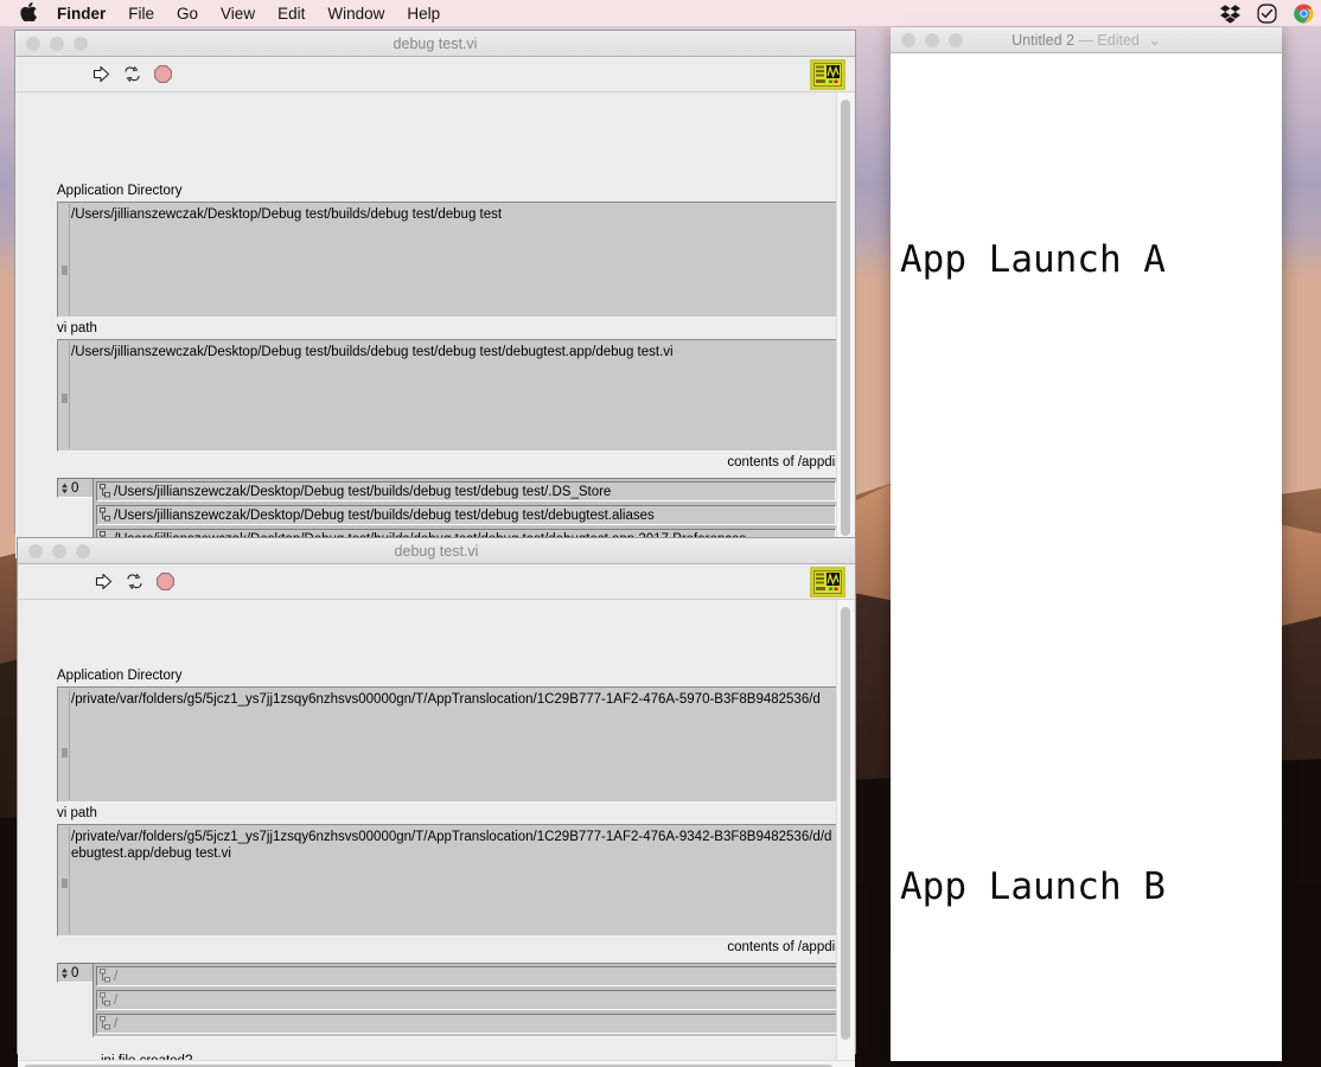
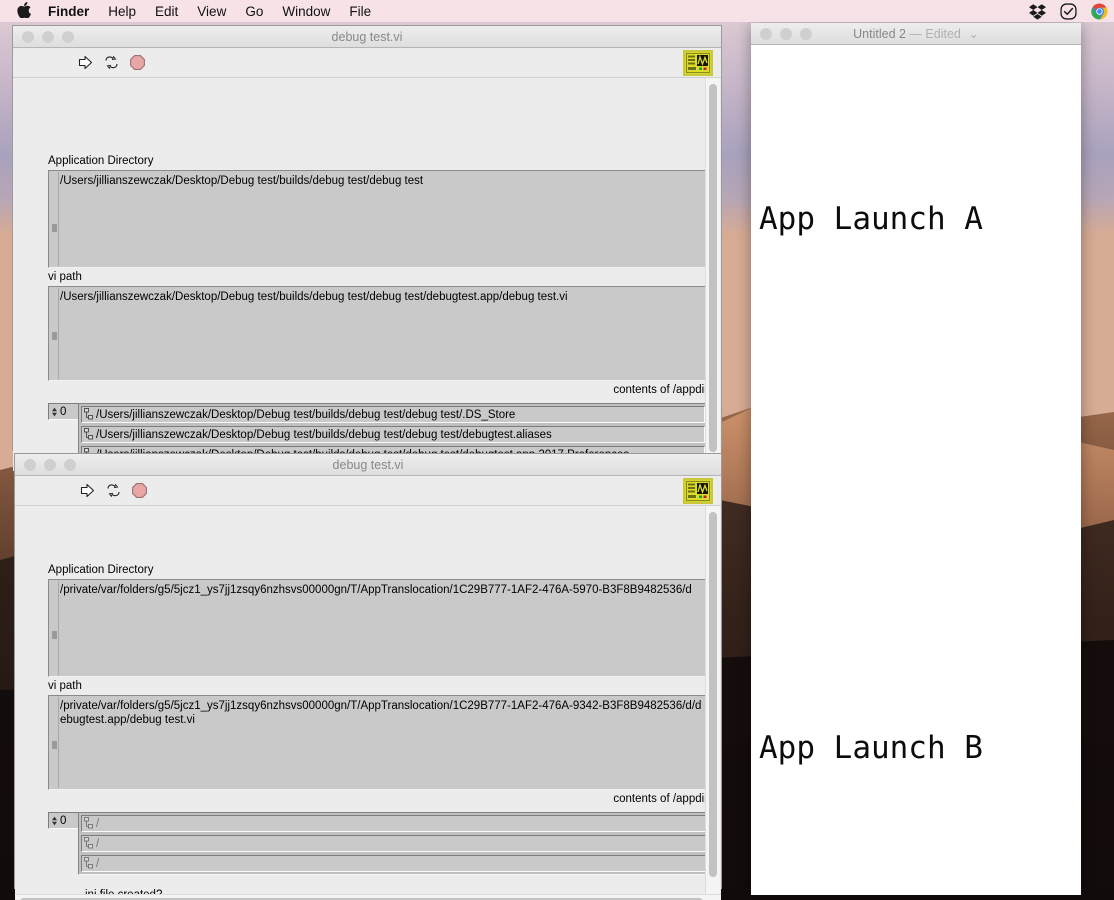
  Finder
- File
+ Help
- Go
+ Edit
  View
- Edit
+ Go
  Window
- Help
+ File
  debug test.vi
  Application Directory
  /Users/jillianszewczak/Desktop/Debug test/builds/debug test/debug test
  vi path
  /Users/jillianszewczak/Desktop/Debug test/builds/debug test/debug test/debugtest.app/debug test.vi
  contents of /appdi
  0
  /Users/jillianszewczak/Desktop/Debug test/builds/debug test/debug test/.DS_Store
  /Users/jillianszewczak/Desktop/Debug test/builds/debug test/debug test/debugtest.aliases
  debug test.vi
  Application Directory
  /private/var/folders/g5/5jcz1_ys7jj1zsqy6nzhsvs00000gn/T/AppTranslocation/1C29B777-1AF2-476A-5970-B3F8B9482536/d
  vi path
  /private/var/folders/g5/5jcz1_ys7jj1zsqy6nzhsvs00000gn/T/AppTranslocation/1C29B777-1AF2-476A-9342-B3F8B9482536/d/debugtest.app/debug test.vi
  contents of /appdi
  0
  /
  /
  /
  Untitled 2 — Edited ⌄
  App Launch A
  App Launch B
